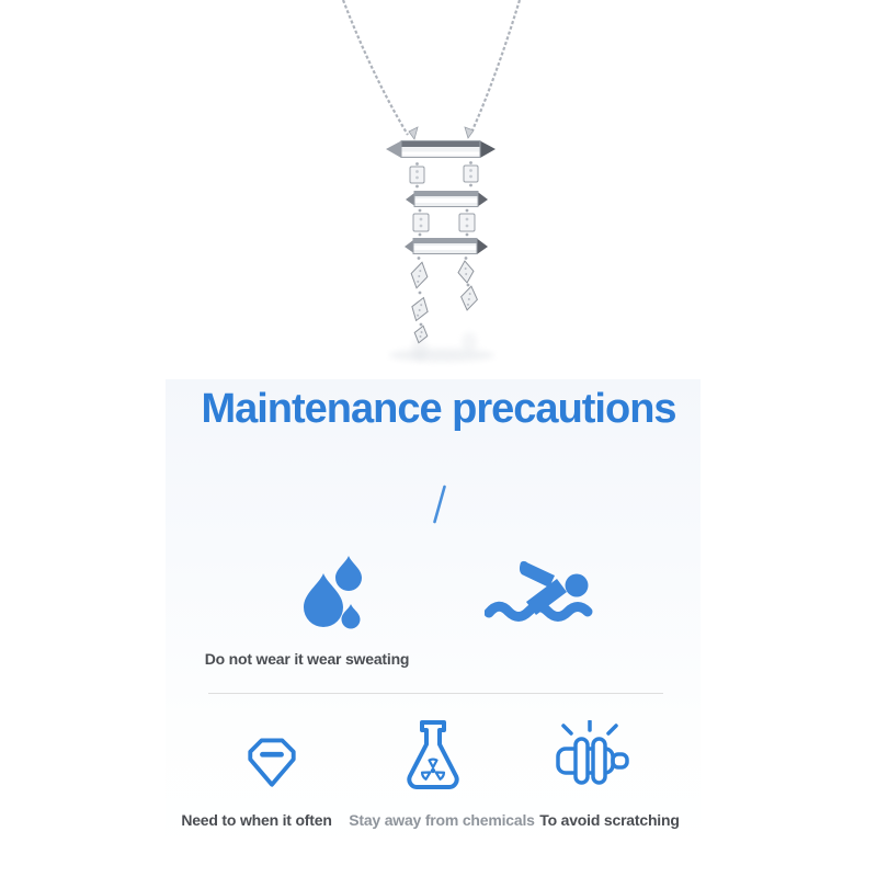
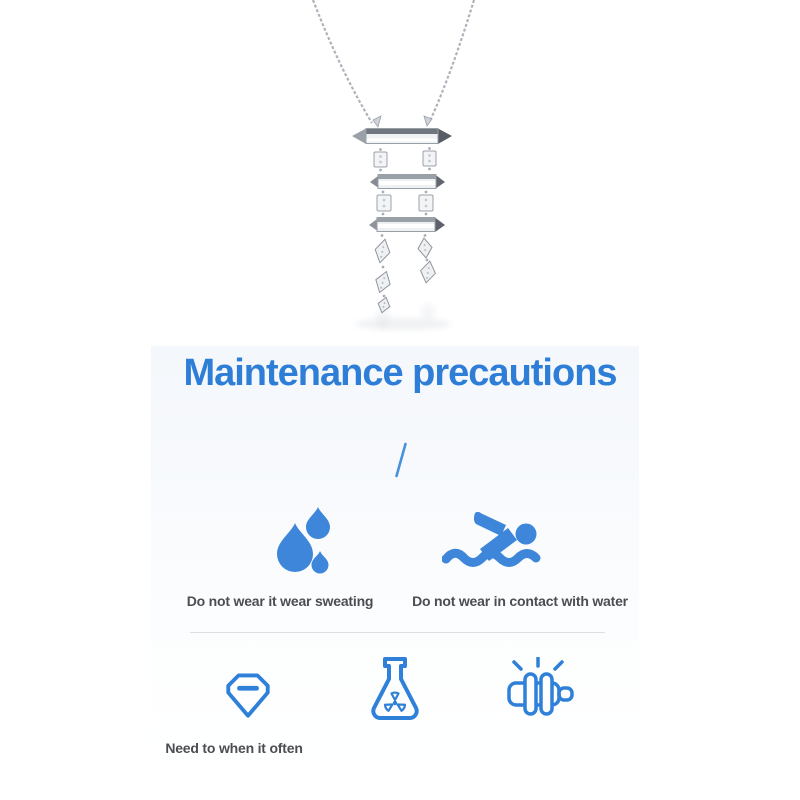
  Maintenance precautions
  Do not wear it wear sweating
+ Do not wear in contact with water
  Need to when it often
- Stay away from chemicals
- To avoid scratching
